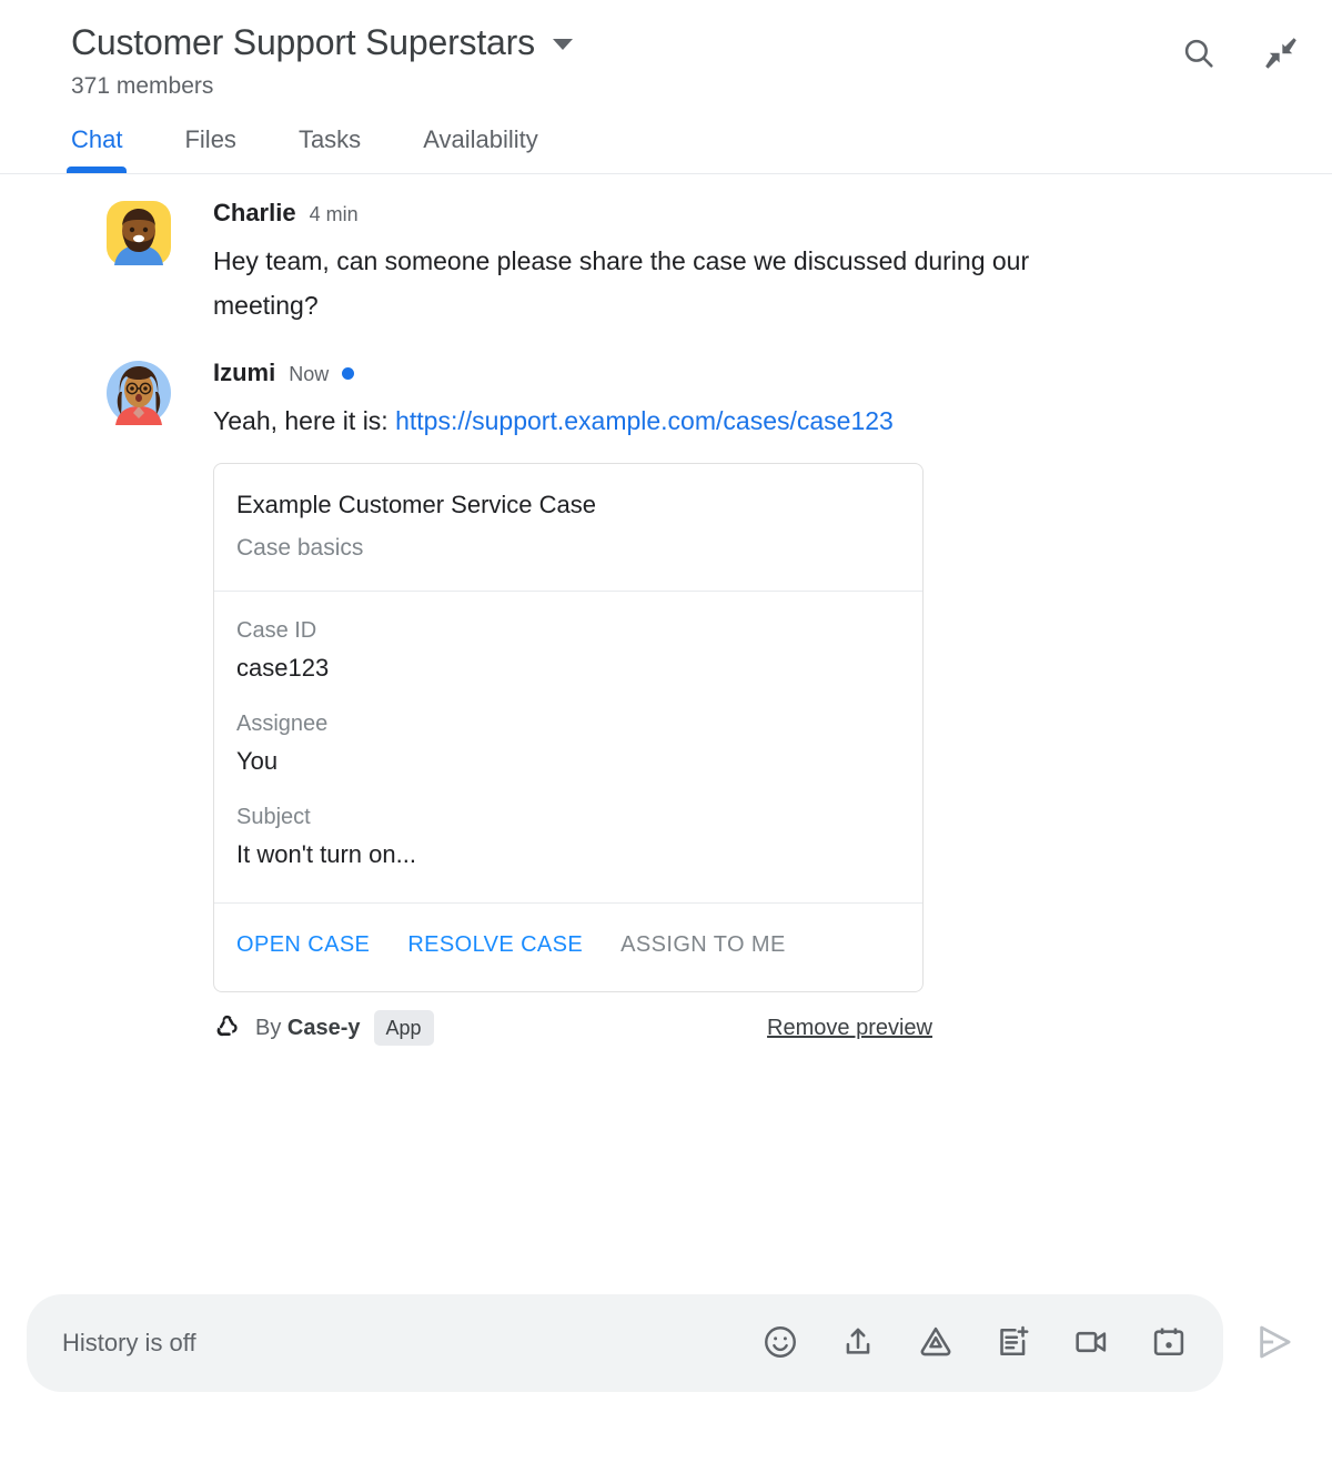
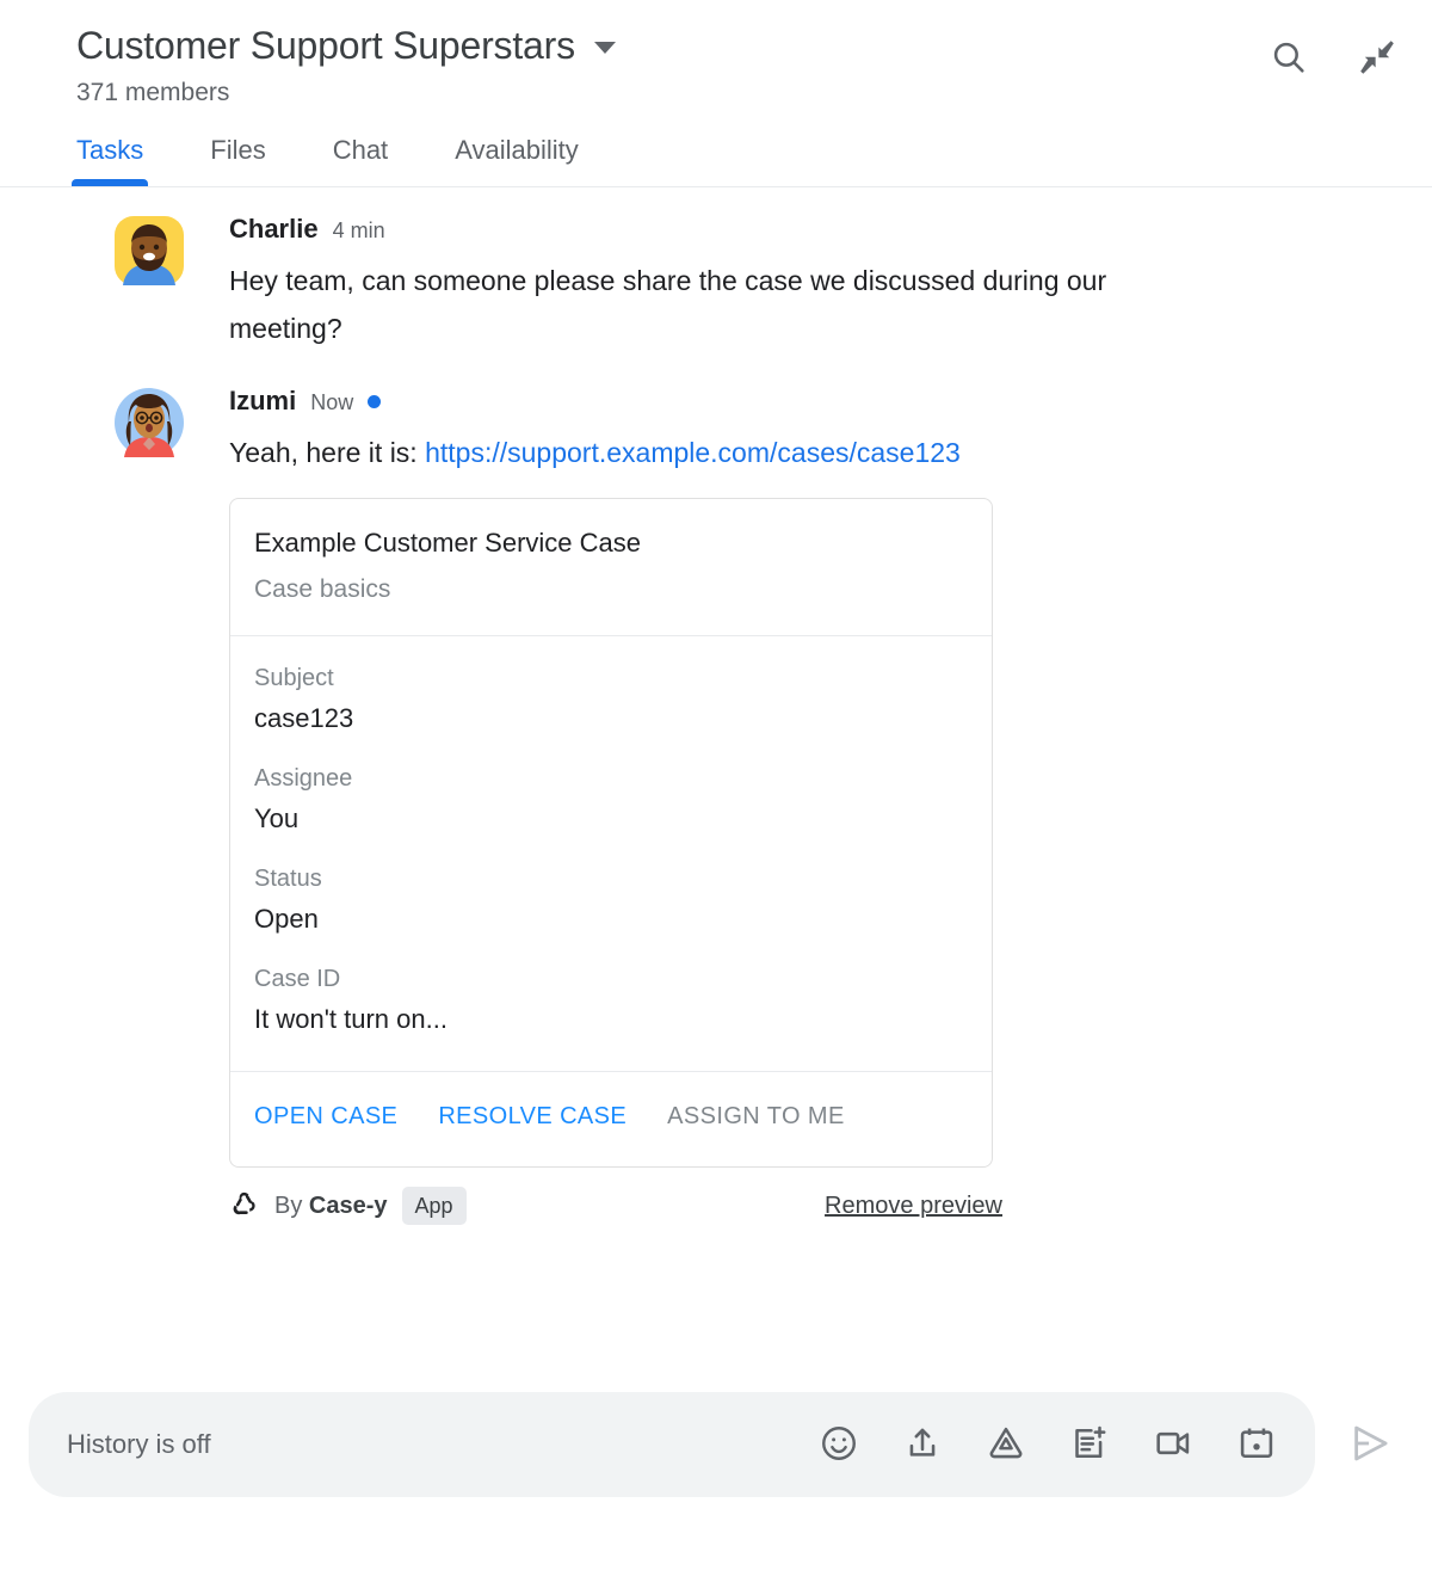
  Customer Support Superstars
  371 members
- Chat
+ Tasks
  Files
- Tasks
+ Chat
  Availability
  Charlie
  4 min
  Hey team, can someone please share the case we discussed during our meeting?
  Izumi
  Now
  Yeah, here it is: https://support.example.com/cases/case123
  Example Customer Service Case
  Case basics
- Case ID
+ Subject
  case123
  Assignee
  You
+ Status
+ Open
- Subject
+ Case ID
  It won't turn on...
  OPEN CASE
  RESOLVE CASE
  ASSIGN TO ME
  By Case-y
  App
  Remove preview
  History is off
